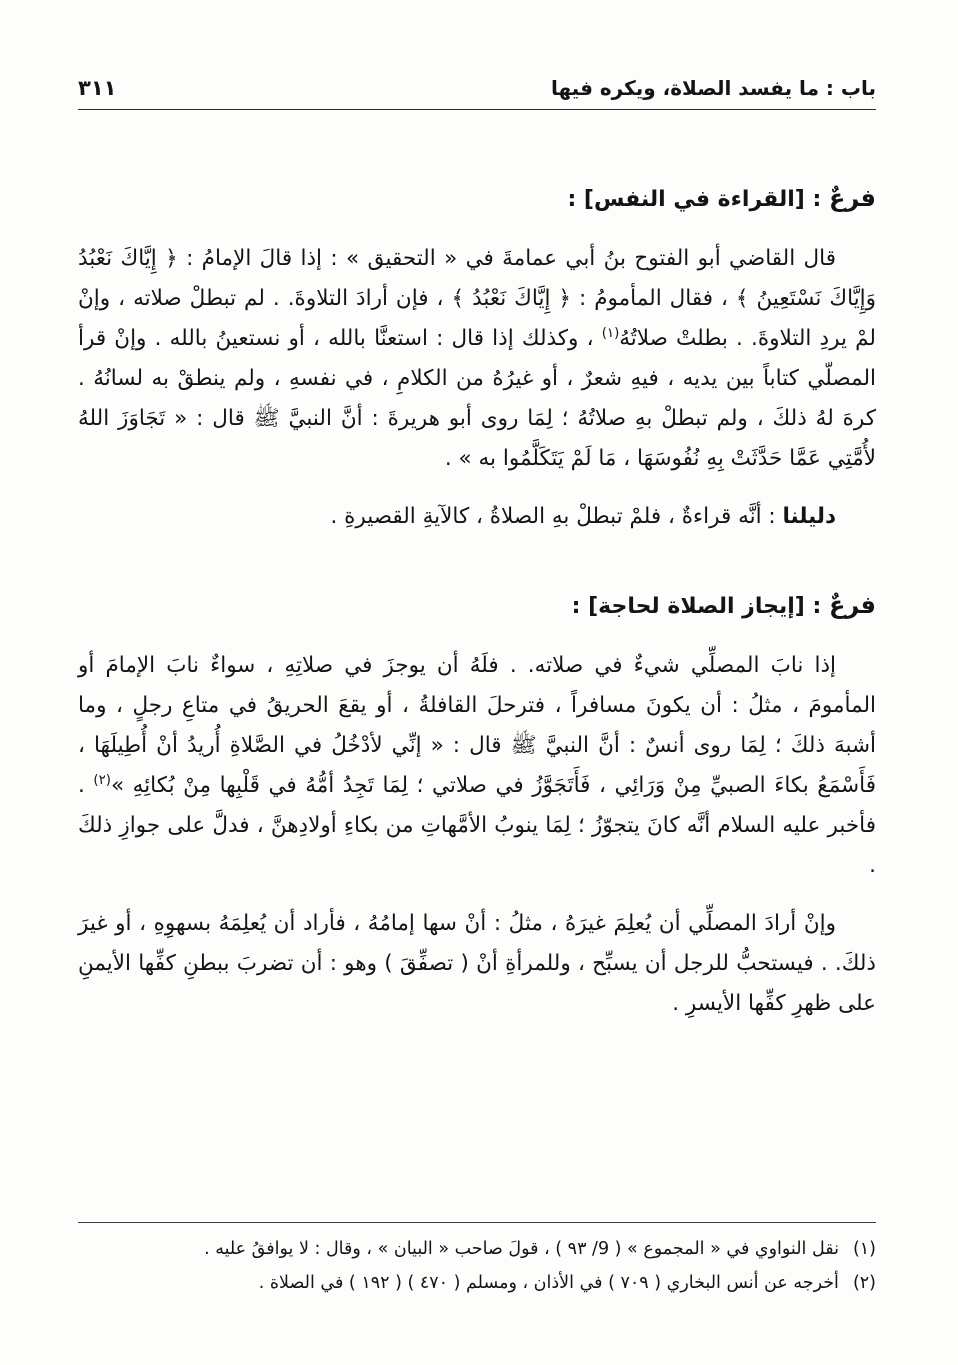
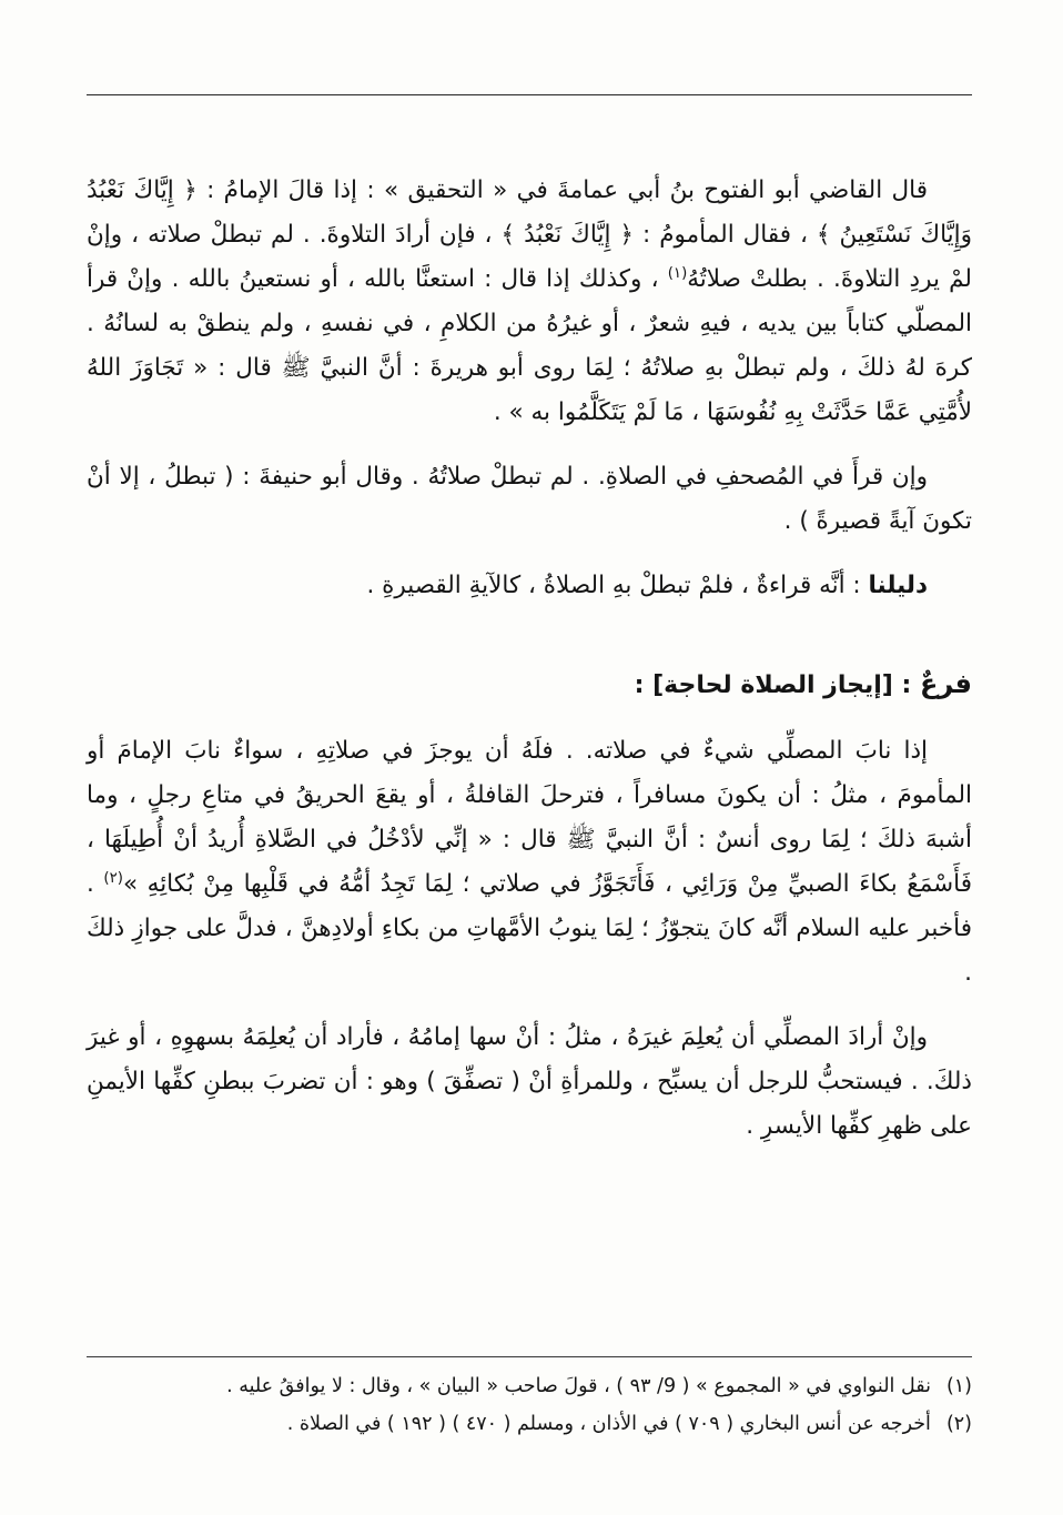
- باب : ما يفسد الصلاة، ويكره فيها
- ٣١١
- فرعٌ : [القراءة في النفس] :
  قال القاضي أبو الفتوح بنُ أبي عمامةَ في « التحقيق » : إذا قالَ الإمامُ : ﴿ إِيَّاكَ نَعْبُدُ وَإِيَّاكَ نَسْتَعِينُ ﴾ ، فقال المأمومُ : ﴿ إِيَّاكَ نَعْبُدُ ﴾ ، فإن أرادَ التلاوةَ. . لم تبطلْ صلاته ، وإنْ لمْ يردِ التلاوةَ. . بطلتْ صلاتُهُ(١) ، وكذلك إذا قال : استعنَّا بالله ، أو نستعينُ بالله . وإنْ قرأ المصلّي كتاباً بين يديه ، فيهِ شعرٌ ، أو غيرُهُ من الكلامِ ، في نفسهِ ، ولم ينطقْ به لسانُهُ . كرهَ لهُ ذلكَ ، ولم تبطلْ بهِ صلاتُهُ ؛ لِمَا روى أبو هريرةَ : أنَّ النبيَّ ﷺ قال : « تَجَاوَزَ اللهُ لأُمَّتِي عَمَّا حَدَّثَتْ بِهِ نُفُوسَهَا ، مَا لَمْ يَتَكَلَّمُوا به » .
+ وإن قرأَ في المُصحفِ في الصلاةِ. . لم تبطلْ صلاتُهُ . وقال أبو حنيفةَ : ( تبطلُ ، إلا أنْ تكونَ آيةً قصيرةً ) .
  دليلنا : أنَّه قراءةٌ ، فلمْ تبطلْ بهِ الصلاةُ ، كالآيةِ القصيرةِ .
  فرعٌ : [إيجاز الصلاة لحاجة] :
  إذا نابَ المصلِّي شيءٌ في صلاته. . فلَهُ أن يوجزَ في صلاتِهِ ، سواءٌ نابَ الإمامَ أو المأمومَ ، مثلُ : أن يكونَ مسافراً ، فترحلَ القافلةُ ، أو يقعَ الحريقُ في متاعِ رجلٍ ، وما أشبهَ ذلكَ ؛ لِمَا روى أنسٌ : أنَّ النبيَّ ﷺ قال : « إنِّي لأدْخُلُ في الصَّلاةِ أُريدُ أنْ أُطِيلَهَا ، فَأَسْمَعُ بكاءَ الصبيِّ مِنْ وَرَائِي ، فَأَتَجَوَّزُ في صلاتي ؛ لِمَا تَجِدُ أمُّهُ في قَلْبِها مِنْ بُكائِهِ »(٢) . فأخبر عليه السلام أنَّه كانَ يتجوّزُ ؛ لِمَا ينوبُ الأمَّهاتِ من بكاءِ أولادِهنَّ ، فدلَّ على جوازِ ذلكَ .
  وإنْ أرادَ المصلِّي أن يُعلِمَ غيرَهُ ، مثلُ : أنْ سها إمامُهُ ، فأراد أن يُعلِمَهُ بسهوِهِ ، أو غيرَ ذلكَ. . فيستحبُّ للرجل أن يسبِّح ، وللمرأةِ أنْ ( تصفِّقَ ) وهو : أن تضربَ ببطنِ كفِّها الأيمنِ على ظهرِ كفِّها الأيسرِ .
  (١)
  نقل النواوي في « المجموع » ( 9/ ٩٣ ) ، قولَ صاحب « البيان » ، وقال : لا يوافقُ عليه .
  (٢)
  أخرجه عن أنس البخاري ( ٧٠٩ ) في الأذان ، ومسلم ( ٤٧٠ ) ( ١٩٢ ) في الصلاة .
